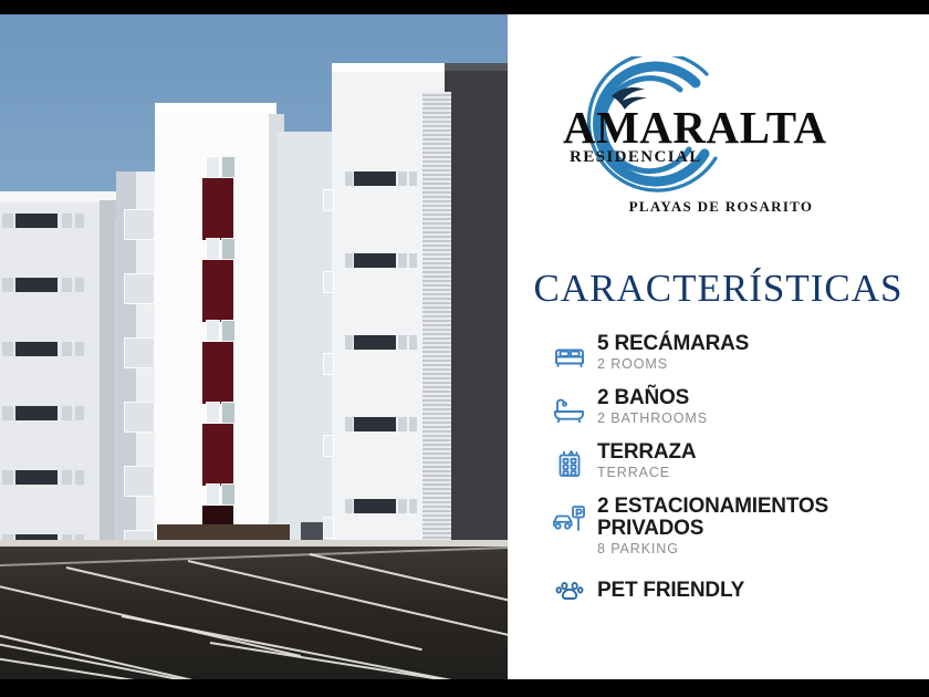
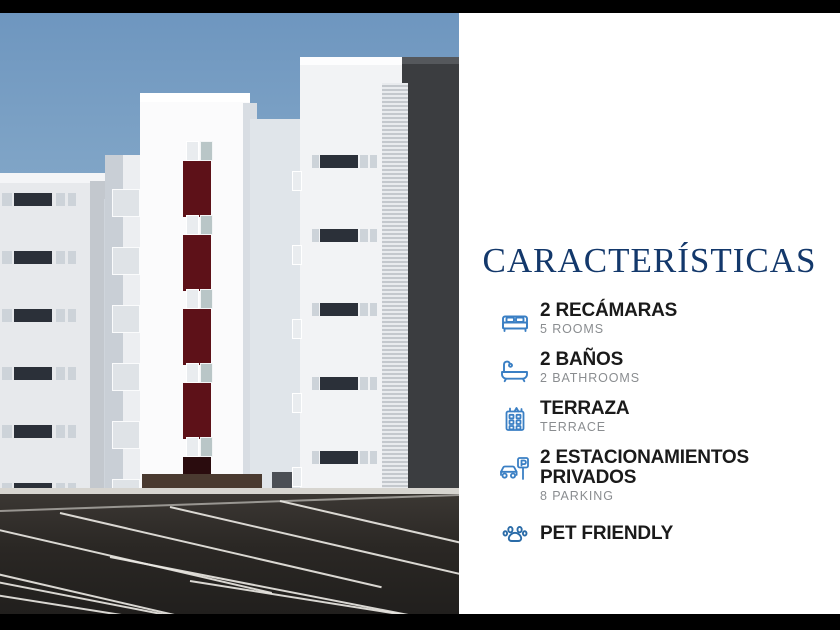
- AMARALTA
- RESIDENCIAL
- PLAYAS DE ROSARITO
  CARACTERÍSTICAS
- 5 RECÁMARAS
+ 2 RECÁMARAS
- 2 ROOMS
+ 5 ROOMS
  2 BAÑOS
  2 BATHROOMS
  TERRAZA
  TERRACE
  2 ESTACIONAMIENTOS PRIVADOS
  8 PARKING
  PET FRIENDLY
